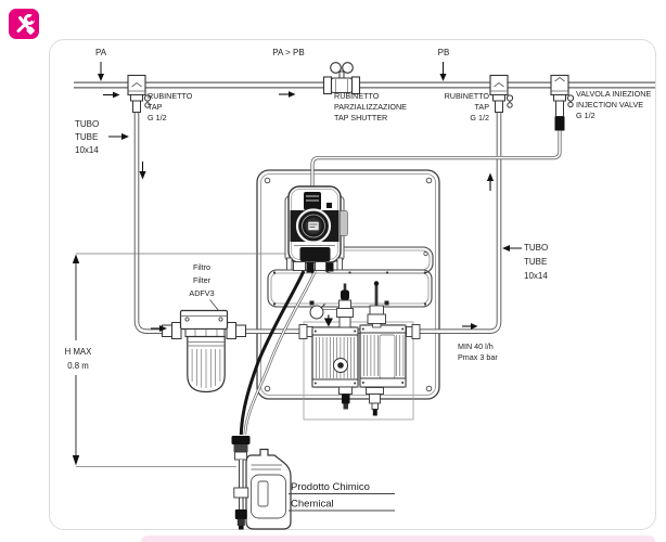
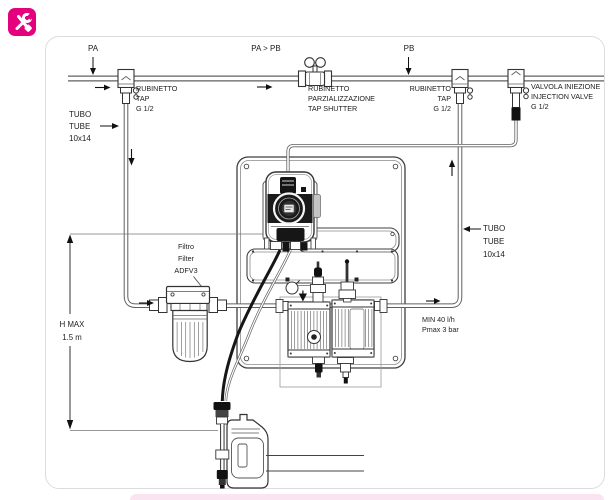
  PA
  PA > PB
  PB
  RUBINETTO
  TAP
  G 1/2
  RUBINETTO
  PARZIALIZZAZIONE
  TAP SHUTTER
  RUBINETTO
  TAP
  G 1/2
  VALVOLA INIEZIONE
  INJECTION VALVE
  G 1/2
  TUBO
  TUBE
  10x14
  TUBO
  TUBE
  10x14
  Filtro
  Filter
  ADFV3
  H MAX
- 0.8 m
+ 1.5 m
  MIN 40 l/h
  Pmax 3 bar
- Prodotto Chimico
- Chemical
